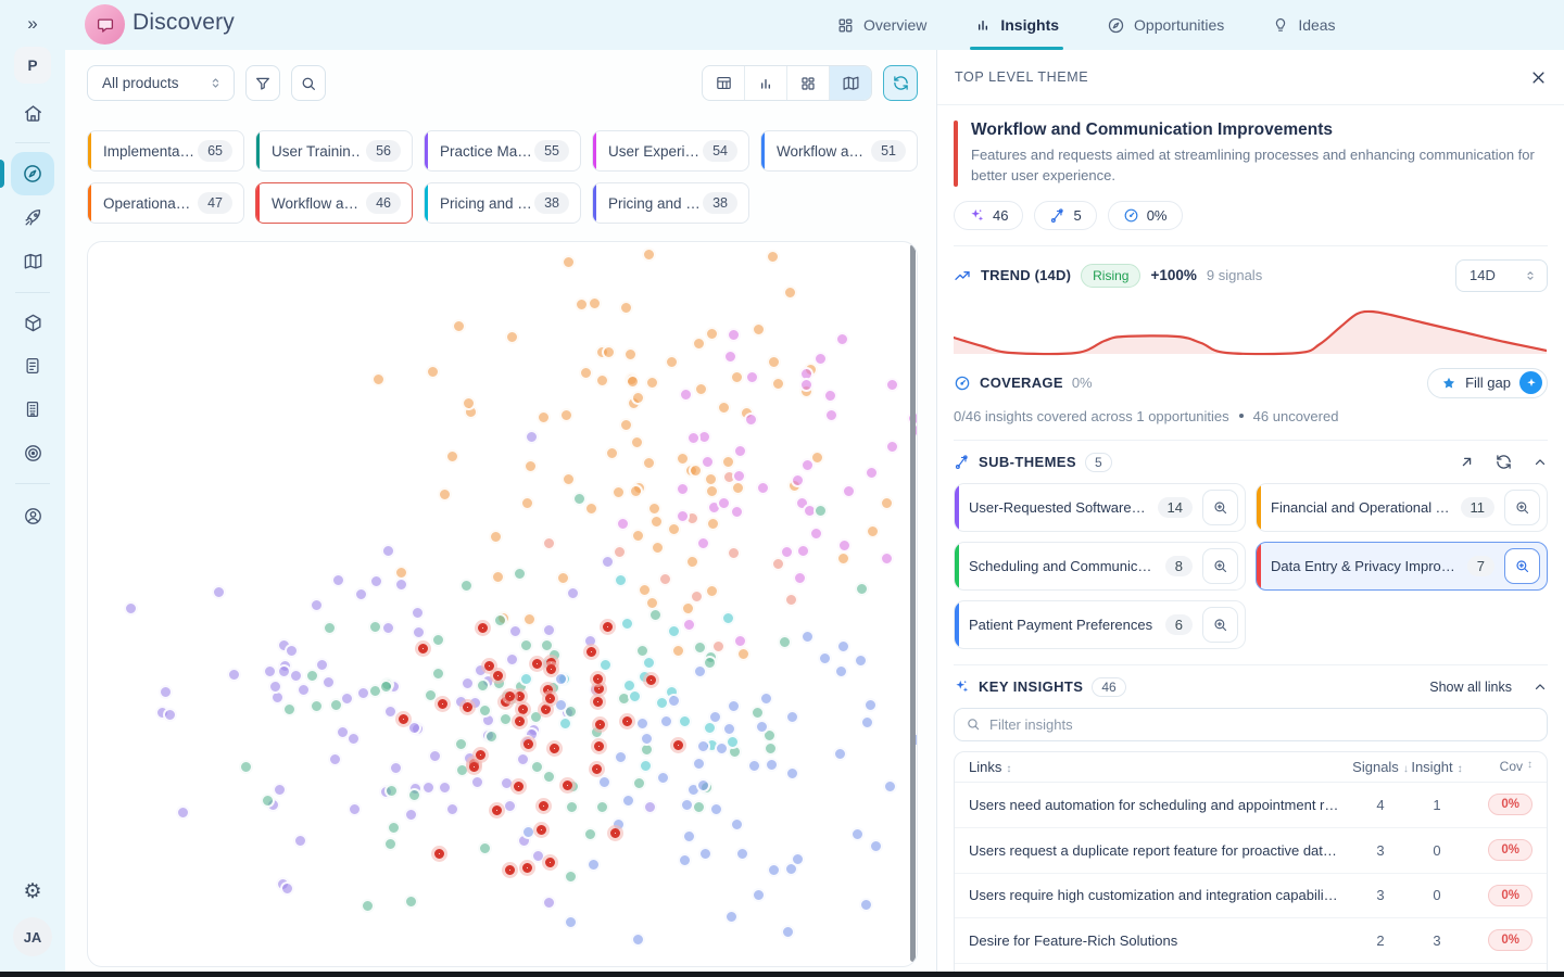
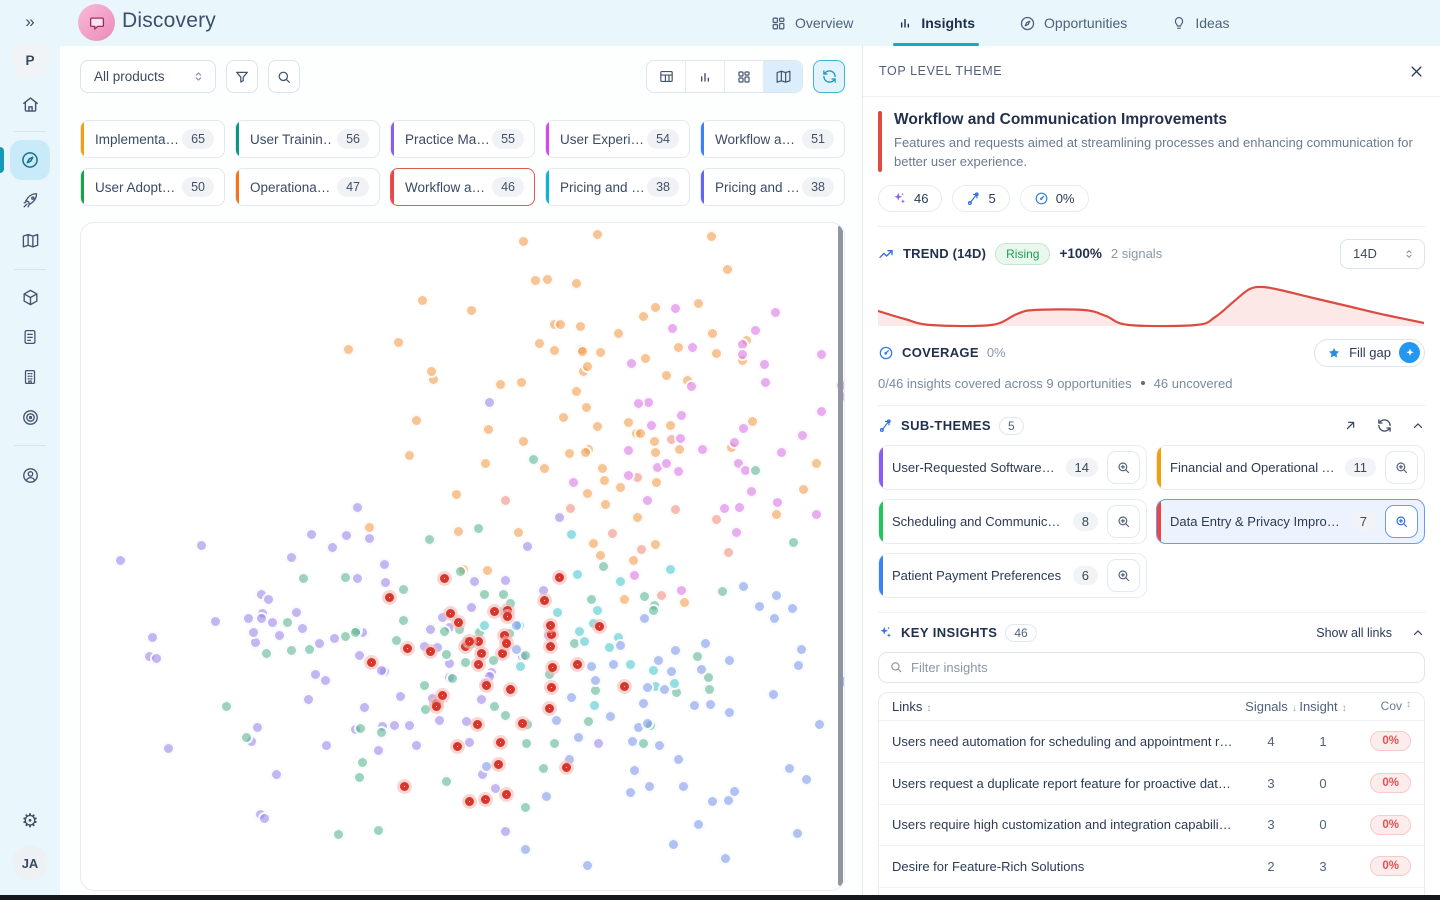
  »
  P
  ⚙
  JA
  Discovery
  Overview
  Insights
  Opportunities
  Ideas
  All products
  Implementa…
  65
  User Trainin…
  56
  Practice Ma…
  55
  User Experi…
  54
  Workflow a…
  51
+ User Adopt…
+ 50
  Operationa…
  47
  Workflow a…
  46
  Pricing and …
  38
  Pricing and …
  38
  TOP LEVEL THEME
  Workflow and Communication Improvements
  Features and requests aimed at streamlining processes and enhancing communication for better user experience.
  46
  5
  0%
  TREND (14D)
  Rising
  +100%
- 9 signals
+ 2 signals
  14D
  COVERAGE
  0%
  Fill gap
- 0/46 insights covered across 1 opportunities
+ 0/46 insights covered across 9 opportunities
  46 uncovered
  SUB-THEMES
  5
  User-Requested Software F
  14
  Financial and Operational Tr
  11
  Scheduling and Communicat
  8
  Data Entry & Privacy Improv…
  7
  Patient Payment Preferences
  6
  KEY INSIGHTS
  46
  Show all links
  Filter insights
  Links ↕
  Signals ↓
  Insight ↕
  Cov
  ↕
  Users need automation for scheduling and appointment remi
  4
  1
  0%
  Users request a duplicate report feature for proactive data m
  3
  0
  0%
  Users require high customization and integration capabilities i
  3
  0
  0%
  Desire for Feature-Rich Solutions
  2
  3
  0%
